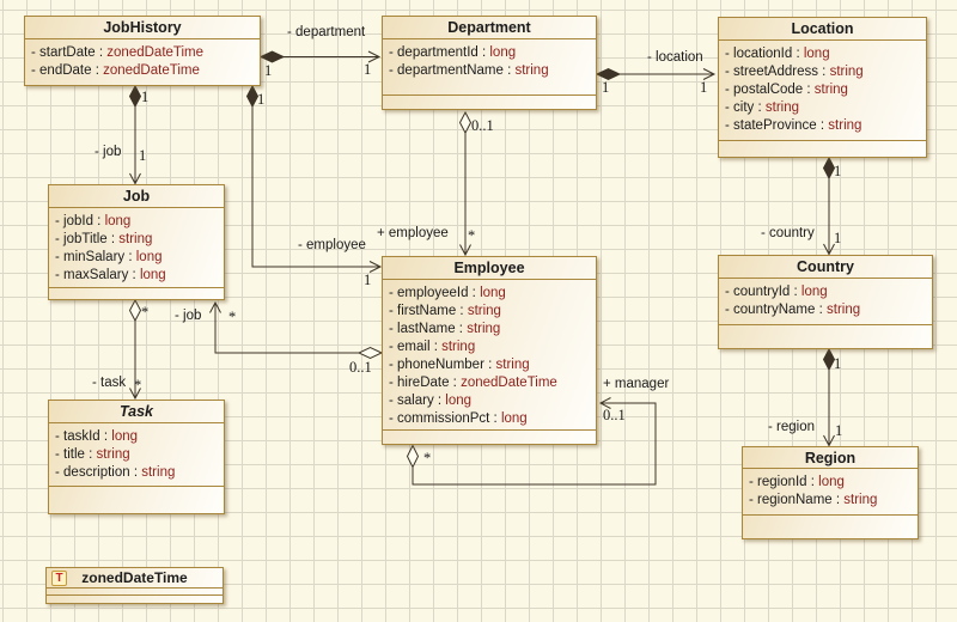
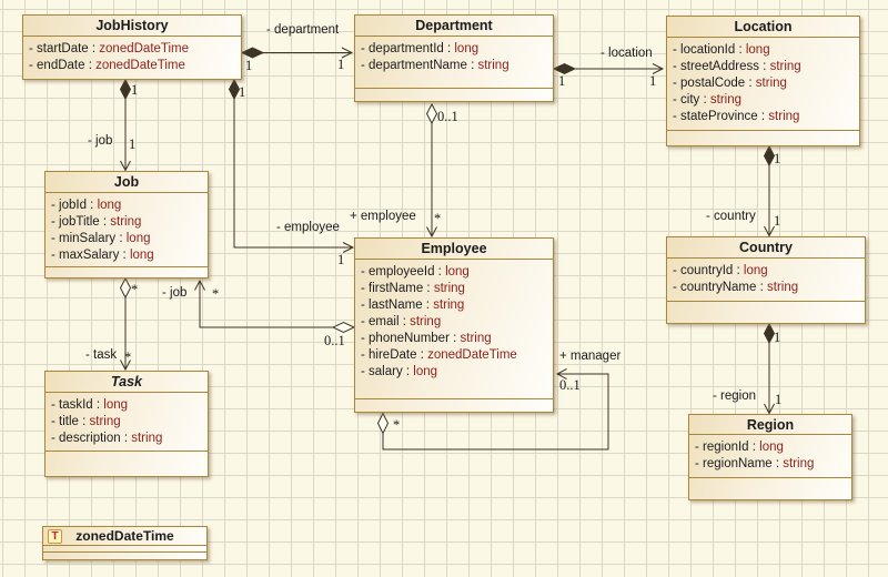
  JobHistory
  - startDate : zonedDateTime
  - endDate : zonedDateTime
  Department
  - departmentId : long
  - departmentName : string
  Location
  - locationId : long
  - streetAddress : string
  - postalCode : string
  - city : string
  - stateProvince : string
  Job
  - jobId : long
  - jobTitle : string
  - minSalary : long
  - maxSalary : long
  Employee
  - employeeId : long
  - firstName : string
  - lastName : string
  - email : string
  - phoneNumber : string
  - hireDate : zonedDateTime
  - salary : long
- - commissionPct : long
  Task
  - taskId : long
  - title : string
  - description : string
  Country
  - countryId : long
  - countryName : string
  Region
  - regionId : long
  - regionName : string
  T
  zonedDateTime
  - department
  1
  1
  - location
  1
  1
  1
  - job
  1
  1
  - employee
  1
  0..1
  + employee
  *
  *
  - task
  *
  - job
  *
  0..1
  *
  + manager
  0..1
  1
  - country
  1
  1
  - region
  1
